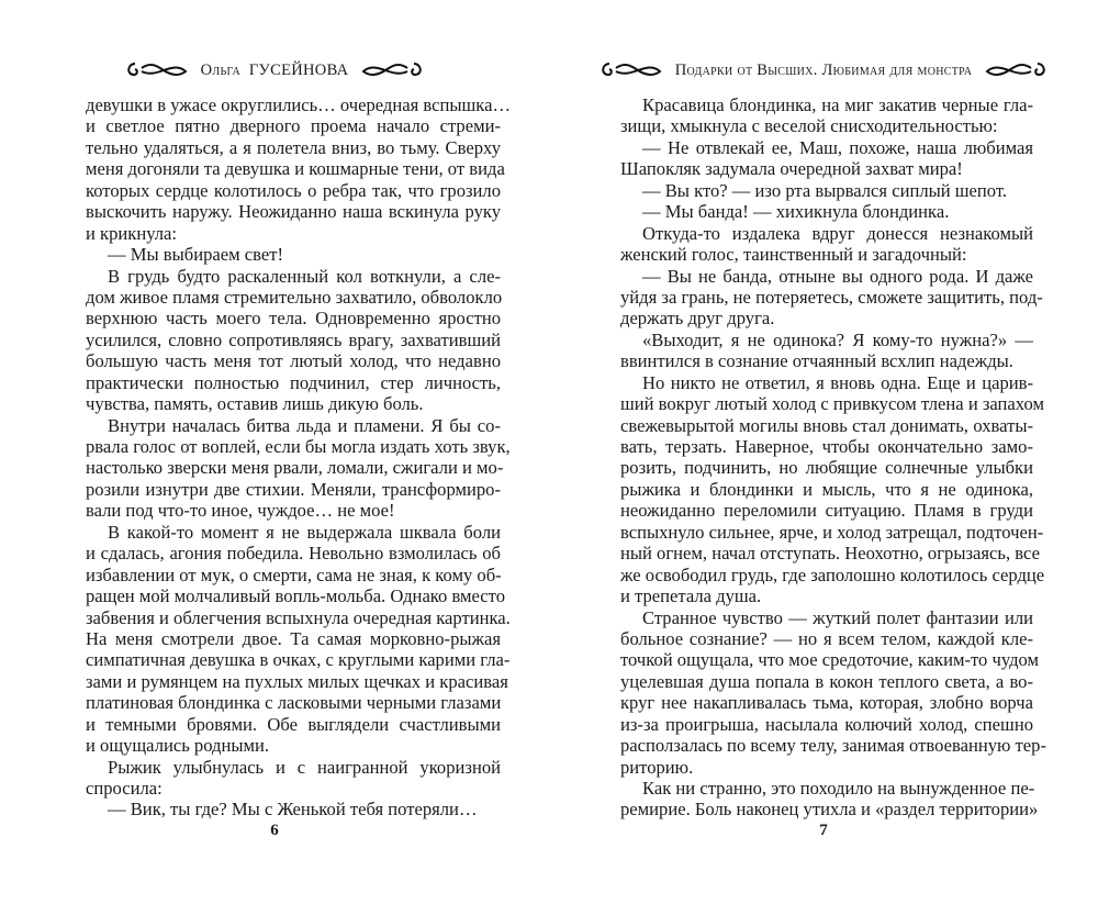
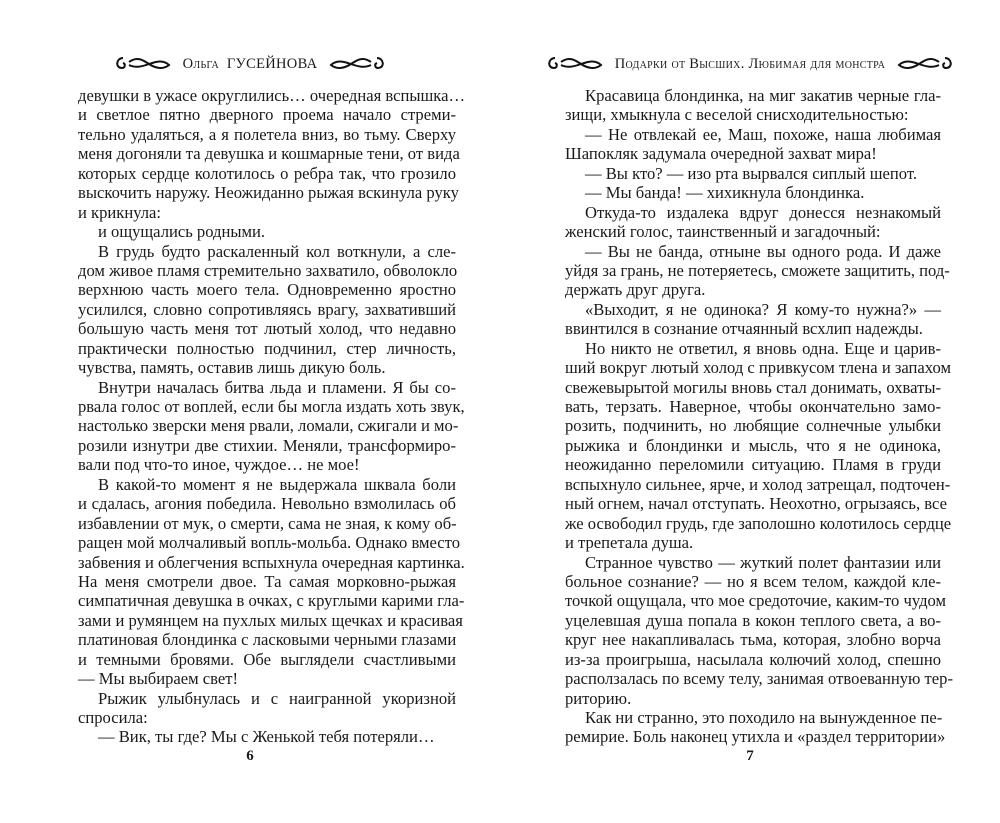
  Ольга ГУСЕЙНОВА
  девушки в ужасе округлились… очередная вспышка…
  и светлое пятно дверного проема начало стреми-
  тельно удаляться, а я полетела вниз, во тьму. Сверху
  меня догоняли та девушка и кошмарные тени, от вида
  которых сердце колотилось о ребра так, что грозило
- выскочить наружу. Неожиданно наша вскинула руку
+ выскочить наружу. Неожиданно рыжая вскинула руку
  и крикнула:
- — Мы выбираем свет!
+ и ощущались родными.
  В грудь будто раскаленный кол воткнули, а сле-
  дом живое пламя стремительно захватило, обволокло
  верхнюю часть моего тела. Одновременно яростно
  усилился, словно сопротивляясь врагу, захвативший
  большую часть меня тот лютый холод, что недавно
  практически полностью подчинил, стер личность,
  чувства, память, оставив лишь дикую боль.
  Внутри началась битва льда и пламени. Я бы со-
  рвала голос от воплей, если бы могла издать хоть звук,
  настолько зверски меня рвали, ломали, сжигали и мо-
  розили изнутри две стихии. Меняли, трансформиро-
  вали под что-то иное, чуждое… не мое!
  В какой-то момент я не выдержала шквала боли
  и сдалась, агония победила. Невольно взмолилась об
  избавлении от мук, о смерти, сама не зная, к кому об-
  ращен мой молчаливый вопль-мольба. Однако вместо
  забвения и облегчения вспыхнула очередная картинка.
  На меня смотрели двое. Та самая морковно-рыжая
  симпатичная девушка в очках, с круглыми карими гла-
  зами и румянцем на пухлых милых щечках и красивая
  платиновая блондинка с ласковыми черными глазами
  и темными бровями. Обе выглядели счастливыми
- и ощущались родными.
+ — Мы выбираем свет!
  Рыжик улыбнулась и с наигранной укоризной
  спросила:
  — Вик, ты где? Мы с Женькой тебя потеряли…
  6
  Подарки от Высших. Любимая для монстра
  Красавица блондинка, на миг закатив черные гла-
  зищи, хмыкнула с веселой снисходительностью:
  — Не отвлекай ее, Маш, похоже, наша любимая
  Шапокляк задумала очередной захват мира!
  — Вы кто? — изо рта вырвался сиплый шепот.
  — Мы банда! — хихикнула блондинка.
  Откуда-то издалека вдруг донесся незнакомый
  женский голос, таинственный и загадочный:
  — Вы не банда, отныне вы одного рода. И даже
  уйдя за грань, не потеряетесь, сможете защитить, под-
  держать друг друга.
  «Выходит, я не одинока? Я кому-то нужна?» —
  ввинтился в сознание отчаянный всхлип надежды.
  Но никто не ответил, я вновь одна. Еще и царив-
  ший вокруг лютый холод с привкусом тлена и запахом
  свежевырытой могилы вновь стал донимать, охваты-
  вать, терзать. Наверное, чтобы окончательно замо-
  розить, подчинить, но любящие солнечные улыбки
  рыжика и блондинки и мысль, что я не одинока,
  неожиданно переломили ситуацию. Пламя в груди
  вспыхнуло сильнее, ярче, и холод затрещал, подточен-
  ный огнем, начал отступать. Неохотно, огрызаясь, все
  же освободил грудь, где заполошно колотилось сердце
  и трепетала душа.
  Странное чувство — жуткий полет фантазии или
  больное сознание? — но я всем телом, каждой кле-
  точкой ощущала, что мое средоточие, каким-то чудом
  уцелевшая душа попала в кокон теплого света, а во-
  круг нее накапливалась тьма, которая, злобно ворча
  из-за проигрыша, насылала колючий холод, спешно
  расползалась по всему телу, занимая отвоеванную тер-
  риторию.
  Как ни странно, это походило на вынужденное пе-
  ремирие. Боль наконец утихла и «раздел территории»
  7
